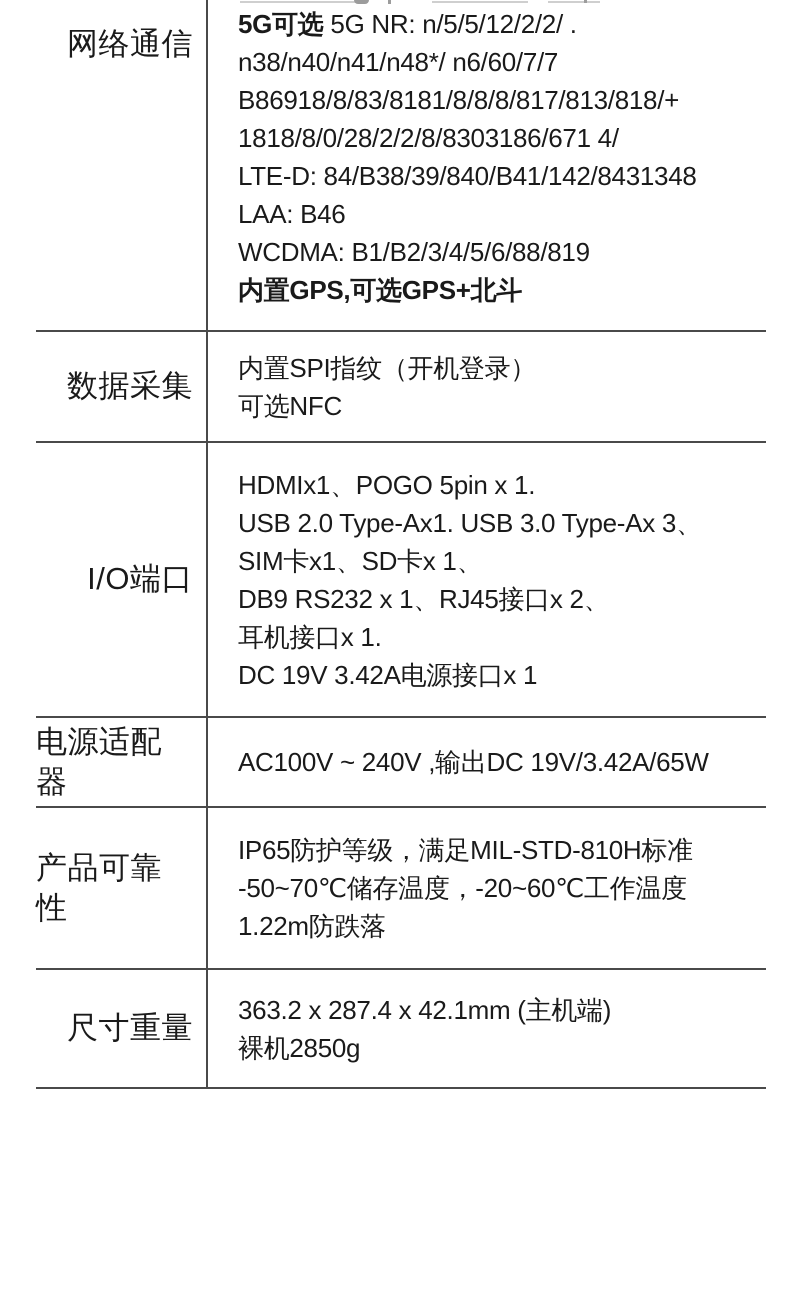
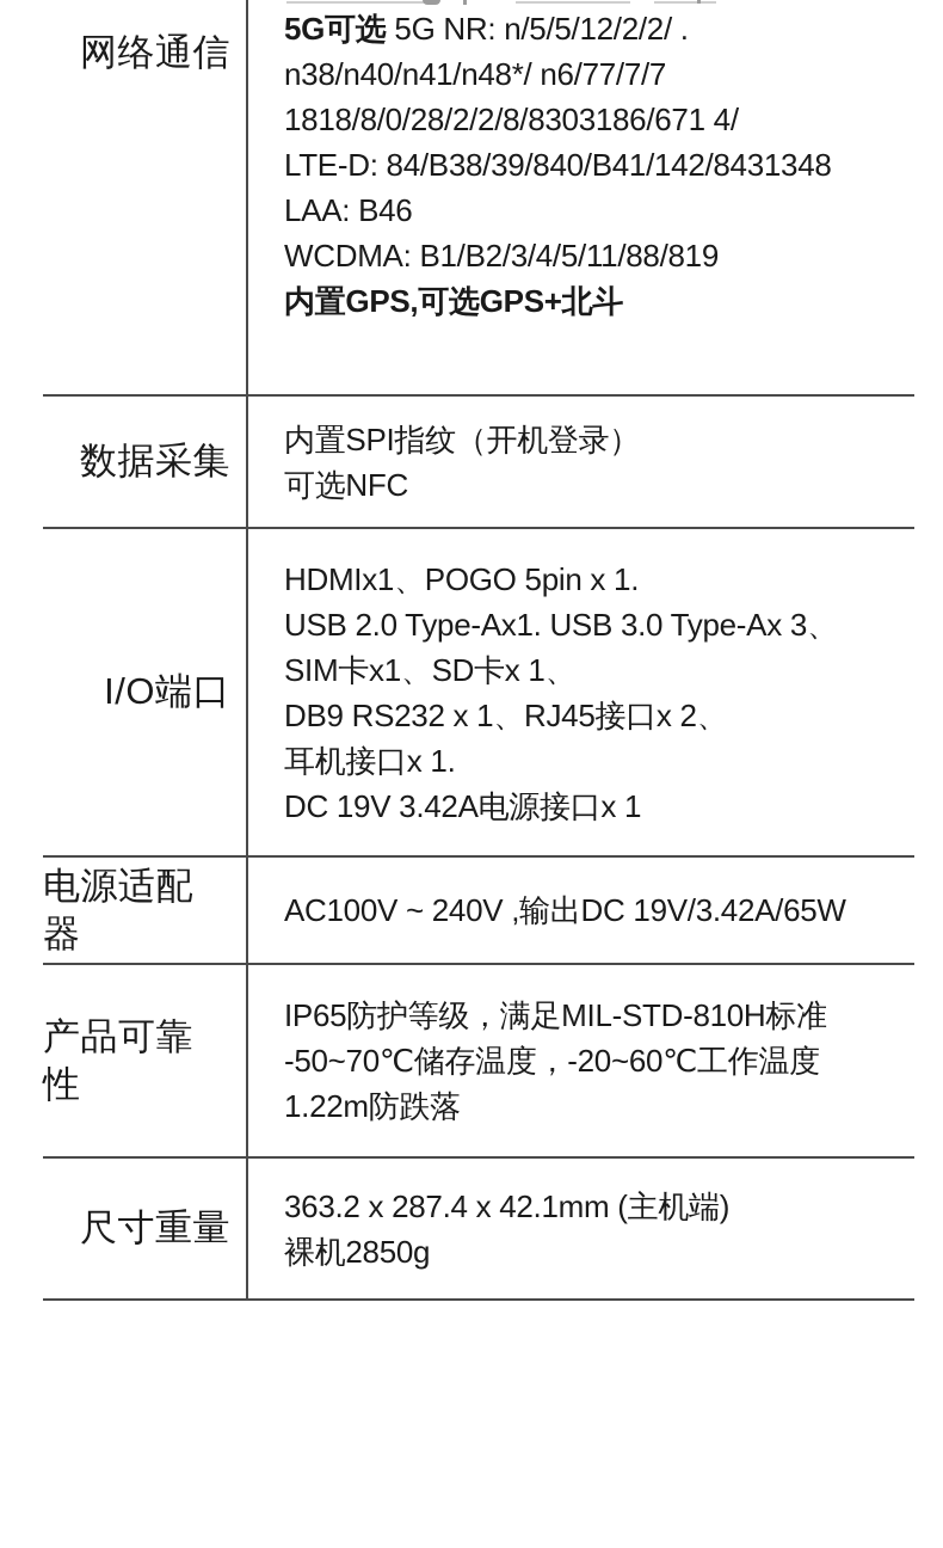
  网络通信
  5G可选 5G NR: n/5/5/12/2/2/ .
- n38/n40/n41/n48*/ n6/60/7/7
+ n38/n40/n41/n48*/ n6/77/7/7
- B86918/8/83/8181/8/8/8/817/813/818/+
  1818/8/0/28/2/2/8/8303186/671 4/
  LTE-D: 84/B38/39/840/B41/142/8431348
  LAA: B46
- WCDMA: B1/B2/3/4/5/6/88/819
+ WCDMA: B1/B2/3/4/5/11/88/819
  内置GPS,可选GPS+北斗
  数据采集
  内置SPI指纹（开机登录）
  可选NFC
  I/O端口
  HDMIx1、POGO 5pin x 1.
  USB 2.0 Type-Ax1. USB 3.0 Type-Ax 3、
  SIM卡x1、SD卡x 1、
  DB9 RS232 x 1、RJ45接口x 2、
  耳机接口x 1.
  DC 19V 3.42A电源接口x 1
  电源适配器
  AC100V ~ 240V ,输出DC 19V/3.42A/65W
  产品可靠性
  IP65防护等级，满足MIL-STD-810H标准
  -50~70℃储存温度，-20~60℃工作温度
  1.22m防跌落
  尺寸重量
  363.2 x 287.4 x 42.1mm (主机端)
  裸机2850g
